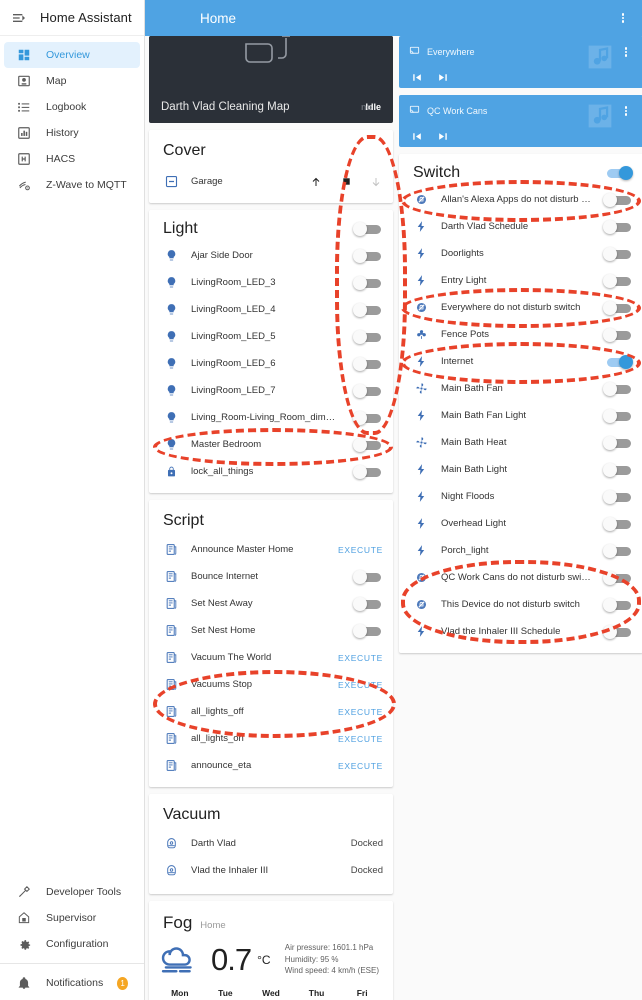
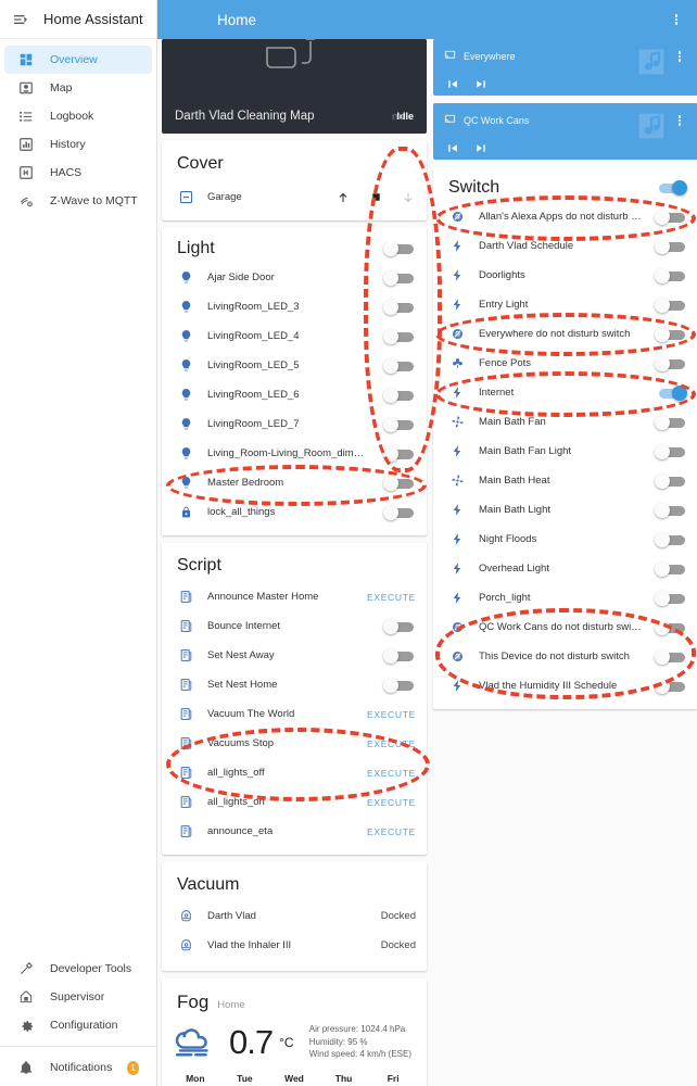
  Home Assistant
  Overview
  Map
  Logbook
  History
  HACS
  Z-Wave to MQTT
  Developer Tools
  Supervisor
  Configuration
  Notifications
  1
  Home
  Darth Vlad Cleaning Map
  no
  Idle
  Cover
  Garage
  Light
  Ajar Side Door
  LivingRoom_LED_3
  LivingRoom_LED_4
  LivingRoom_LED_5
  LivingRoom_LED_6
  LivingRoom_LED_7
  Living_Room-Living_Room_dimmer
  Master Bedroom
  lock_all_things
  Script
  Announce Master Home
  EXECUTE
  Bounce Internet
  Set Nest Away
  Set Nest Home
  Vacuum The World
  EXECUTE
  Vacuums Stop
  EXECUTE
  all_lights_off
  EXECUTE
  all_lights_on
  EXECUTE
  announce_eta
  EXECUTE
  Vacuum
  Darth Vlad
  Docked
  Vlad the Inhaler III
  Docked
  Fog
  Home
  0.7
  °C
- Air pressure: 1601.1 hPa
+ Air pressure: 1024.4 hPa
  Humidity: 95 %
  Wind speed: 4 km/h (ESE)
  Mon
  Tue
  Wed
  Thu
  Fri
  Everywhere
  QC Work Cans
  Switch
  Allan's Alexa Apps do not disturb sw
  Darth Vlad Schedule
  Doorlights
  Entry Light
  Everywhere do not disturb switch
  Fence Pots
  Internet
  Main Bath Fan
  Main Bath Fan Light
  Main Bath Heat
  Main Bath Light
  Night Floods
  Overhead Light
  Porch_light
  QC Work Cans do not disturb switc
  This Device do not disturb switch
- Vlad the Inhaler III Schedule
+ Vlad the Humidity III Schedule
